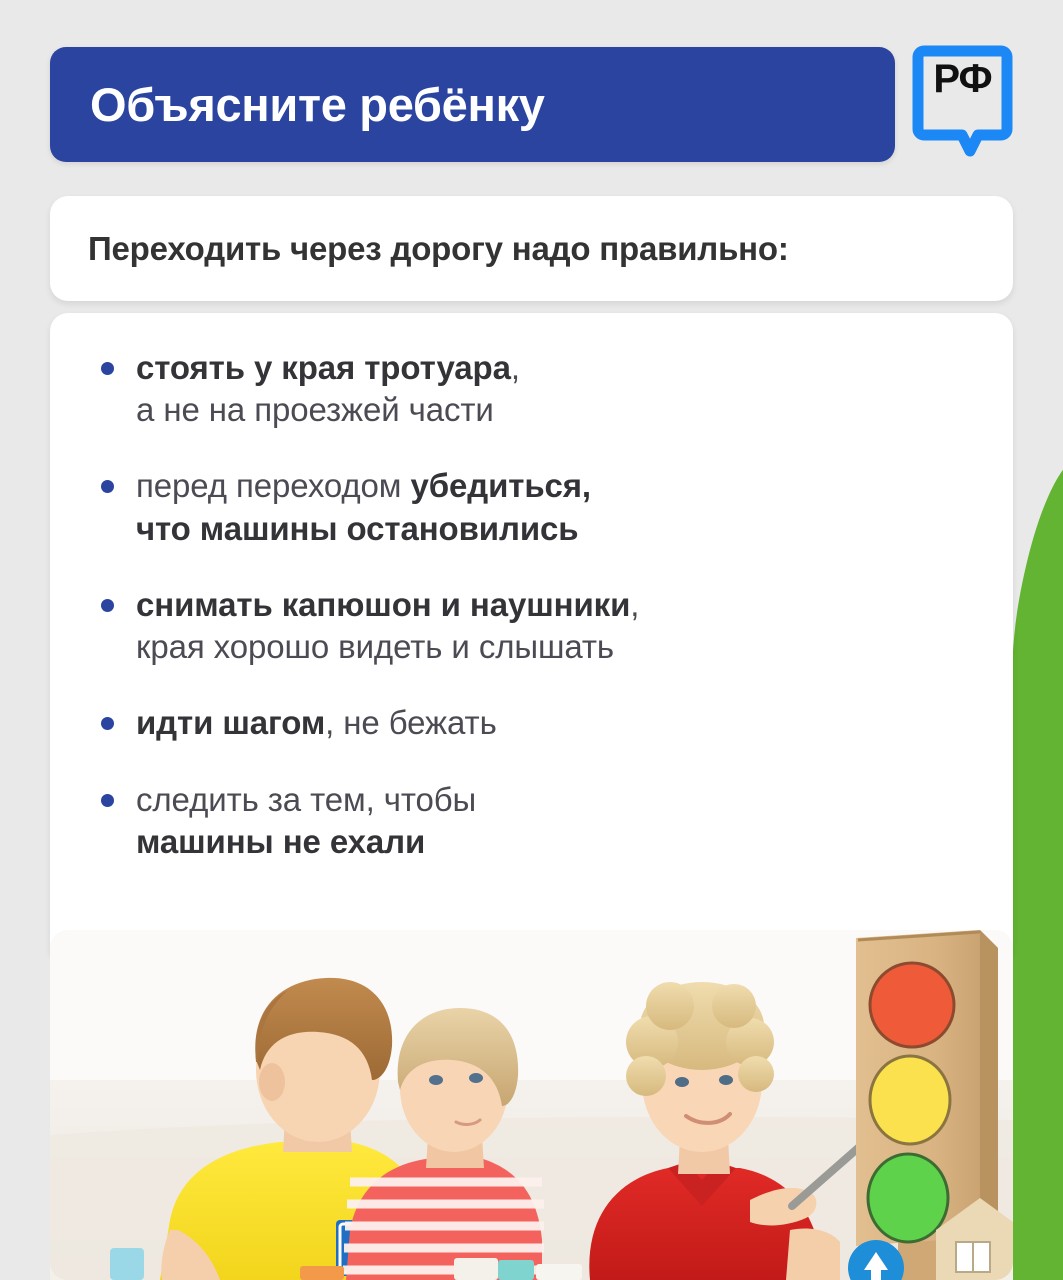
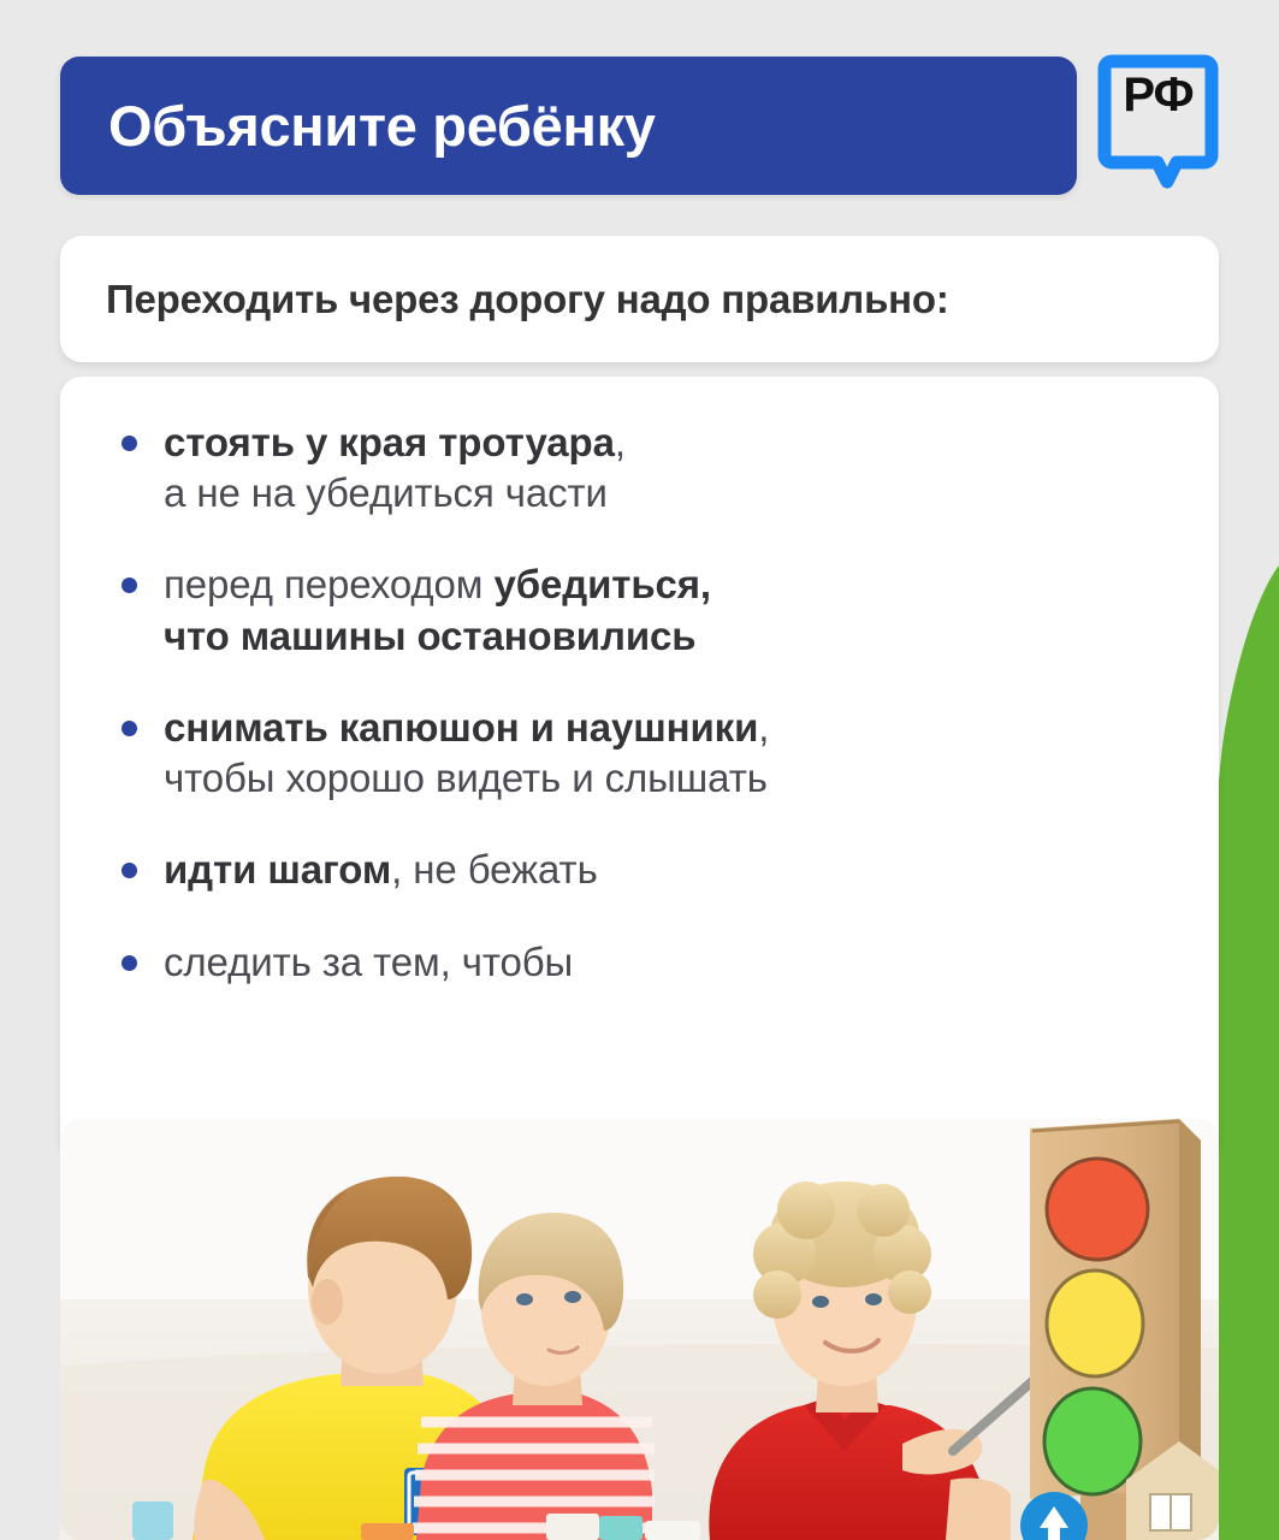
  Объясните ребёнку
  РФ
  Переходить через дорогу надо правильно:
  стоять у края тротуара,
- а не на проезжей части
+ а не на убедиться части
  перед переходом убедиться,
  что машины остановились
  снимать капюшон и наушники,
- края хорошо видеть и слышать
+ чтобы хорошо видеть и слышать
  идти шагом, не бежать
  следить за тем, чтобы
- машины не ехали
